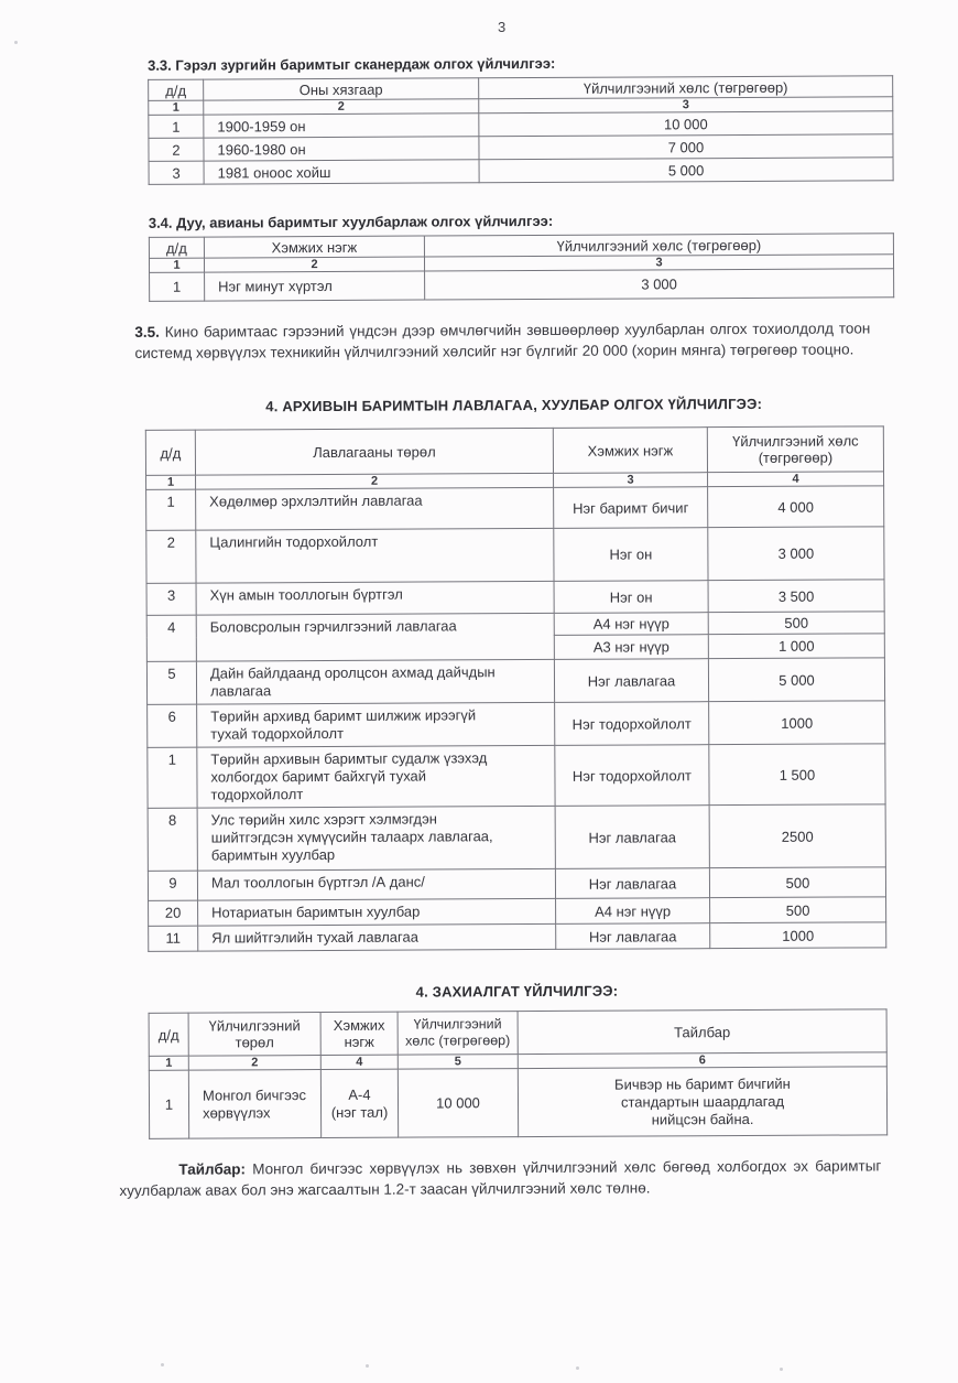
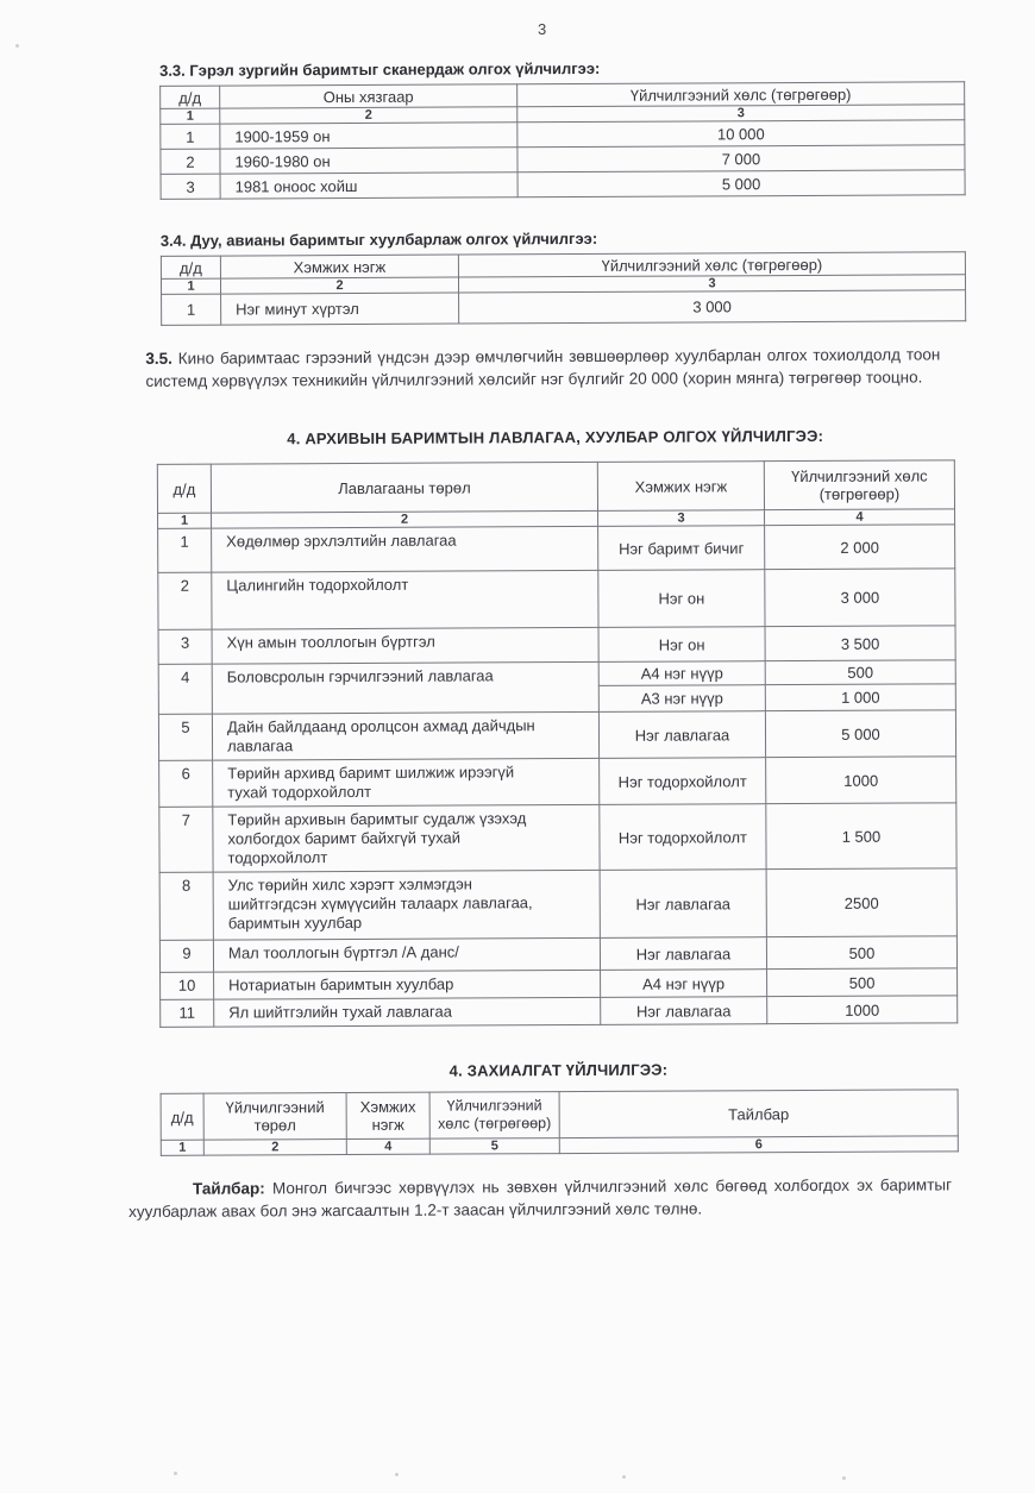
  3
  3.3. Гэрэл зургийн баримтыг сканердаж олгох үйлчилгээ:
  д/д	Оны хязгаар	Үйлчилгээний хөлс (төгрөгөөр)
  1	2	3
  1	1900-1959 он	10 000
  2	1960-1980 он	7 000
  3	1981 оноос хойш	5 000
  3.4. Дуу, авианы баримтыг хуулбарлаж олгох үйлчилгээ:
  д/д	Хэмжих нэгж	Үйлчилгээний хөлс (төгрөгөөр)
  1	2	3
  1	Нэг минут хүртэл	3 000
  3.5. Кино баримтаас гэрээний үндсэн дээр өмчлөгчийн зөвшөөрлөөр хуулбарлан олгох тохиолдолд тоон системд хөрвүүлэх техникийн үйлчилгээний хөлсийг нэг бүлгийг 20 000 (хорин мянга) төгрөгөөр тооцно.
  4. АРХИВЫН БАРИМТЫН ЛАВЛАГАА, ХУУЛБАР ОЛГОХ ҮЙЛЧИЛГЭЭ:
  д/д	Лавлагааны төрөл	Хэмжих нэгж	Үйлчилгээний хөлс (төгрөгөөр)
  1	2	3	4
- 1	Хөдөлмөр эрхлэлтийн лавлагаа	Нэг баримт бичиг	4 000
+ 1	Хөдөлмөр эрхлэлтийн лавлагаа	Нэг баримт бичиг	2 000
  2	Цалингийн тодорхойлолт	Нэг он	3 000
  3	Хүн амын тооллогын бүртгэл	Нэг он	3 500
  4	Боловсролын гэрчилгээний лавлагаа	А4 нэг нүүр	500
  А3 нэг нүүр	1 000
  5	Дайн байлдаанд оролцсон ахмад дайчдын лавлагаа	Нэг лавлагаа	5 000
  6	Төрийн архивд баримт шилжиж ирээгүй тухай тодорхойлолт	Нэг тодорхойлолт	1000
- 1	Төрийн архивын баримтыг судалж үзэхэд холбогдох баримт байхгүй тухай тодорхойлолт	Нэг тодорхойлолт	1 500
+ 7	Төрийн архивын баримтыг судалж үзэхэд холбогдох баримт байхгүй тухай тодорхойлолт	Нэг тодорхойлолт	1 500
  8	Улс төрийн хилс хэрэгт хэлмэгдэн шийтгэгдсэн хүмүүсийн талаарх лавлагаа, баримтын хуулбар	Нэг лавлагаа	2500
  9	Мал тооллогын бүртгэл /А данс/	Нэг лавлагаа	500
- 20	Нотариатын баримтын хуулбар	А4 нэг нүүр	500
+ 10	Нотариатын баримтын хуулбар	А4 нэг нүүр	500
  11	Ял шийтгэлийн тухай лавлагаа	Нэг лавлагаа	1000
  4. ЗАХИАЛГАТ ҮЙЛЧИЛГЭЭ:
  д/д	Үйлчилгээний төрөл	Хэмжих нэгж	Үйлчилгээний хөлс (төгрөгөөр)	Тайлбар
  1	2	4	5	6
- 1	Монгол бичгээс хөрвүүлэх	А-4(нэг тал)	10 000	Бичвэр нь баримт бичгийн стандартын шаардлагад нийцсэн байна.
  Тайлбар: Монгол бичгээс хөрвүүлэх нь зөвхөн үйлчилгээний хөлс бөгөөд холбогдох эх баримтыг хуулбарлаж авах бол энэ жагсаалтын 1.2-т заасан үйлчилгээний хөлс төлнө.
